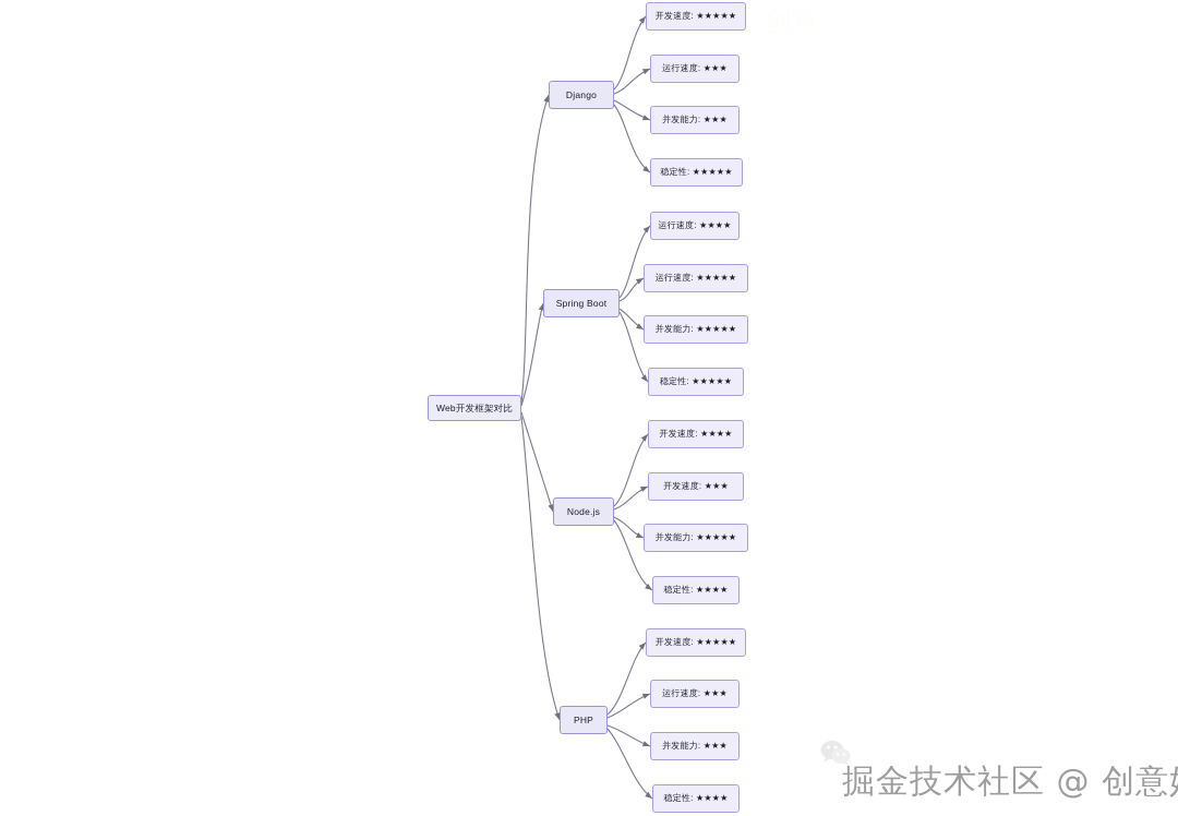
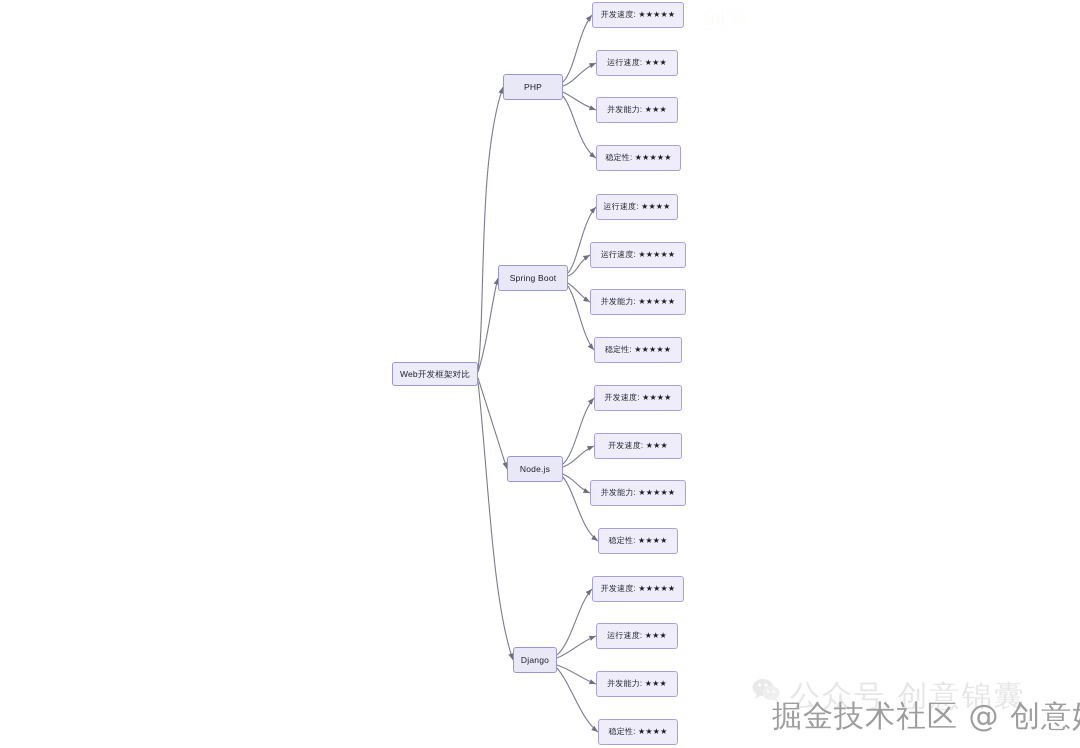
  Web开发框架对比
- Django
+ PHP
  开发速度: ★★★★★
  运行速度: ★★★
  并发能力: ★★★
  稳定性: ★★★★★
  Spring Boot
  运行速度: ★★★★
  运行速度: ★★★★★
  并发能力: ★★★★★
  稳定性: ★★★★★
  Node.js
  开发速度: ★★★★
  开发速度: ★★★
  并发能力: ★★★★★
  稳定性: ★★★★
- PHP
+ Django
  开发速度: ★★★★★
  运行速度: ★★★
  并发能力: ★★★
  稳定性: ★★★★
+ 公众号 创意锦囊
  掘金技术社区 @ 创意
